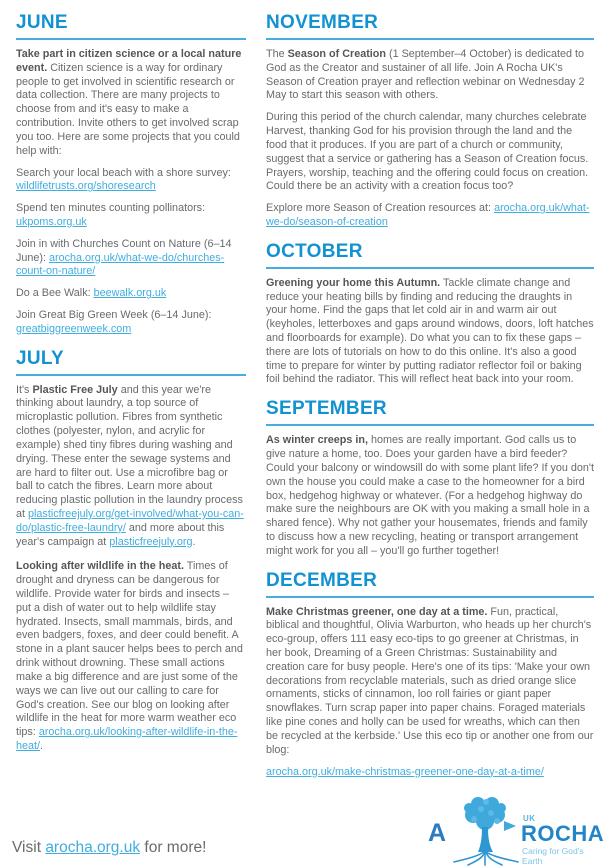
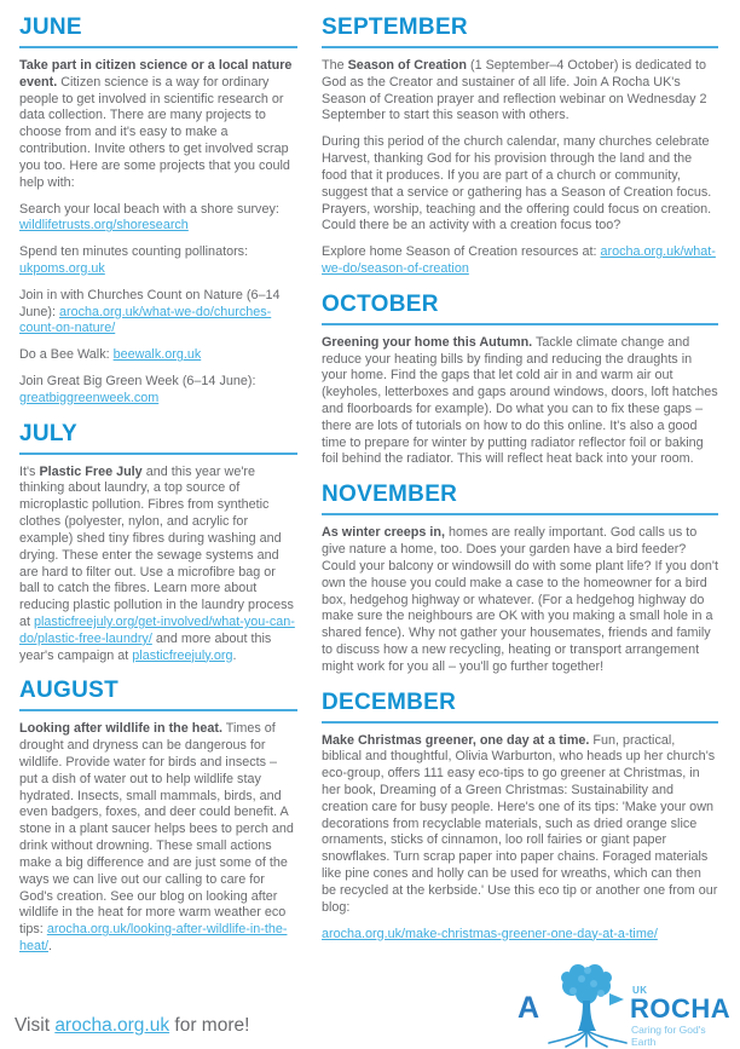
  JUNE
  Take part in citizen science or a local nature event. Citizen science is a way for ordinary people to get involved in scientific research or data collection. There are many projects to choose from and it's easy to make a contribution. Invite others to get involved scrap you too. Here are some projects that you could help with:
  Search your local beach with a shore survey: wildlifetrusts.org/shoresearch
  Spend ten minutes counting pollinators: ukpoms.org.uk
  Join in with Churches Count on Nature (6–14 June): arocha.org.uk/what-we-do/churches-count-on-nature/
  Do a Bee Walk: beewalk.org.uk
  Join Great Big Green Week (6–14 June): greatbiggreenweek.com
  JULY
  It's Plastic Free July and this year we're thinking about laundry, a top source of microplastic pollution. Fibres from synthetic clothes (polyester, nylon, and acrylic for example) shed tiny fibres during washing and drying. These enter the sewage systems and are hard to filter out. Use a microfibre bag or ball to catch the fibres. Learn more about reducing plastic pollution in the laundry process at plasticfreejuly.org/get-involved/what-you-can-do/plastic-free-laundry/ and more about this year's campaign at plasticfreejuly.org.
+ AUGUST
  Looking after wildlife in the heat. Times of drought and dryness can be dangerous for wildlife. Provide water for birds and insects – put a dish of water out to help wildlife stay hydrated. Insects, small mammals, birds, and even badgers, foxes, and deer could benefit. A stone in a plant saucer helps bees to perch and drink without drowning. These small actions make a big difference and are just some of the ways we can live out our calling to care for God's creation. See our blog on looking after wildlife in the heat for more warm weather eco tips: arocha.org.uk/looking-after-wildlife-in-the-heat/.
- NOVEMBER
+ SEPTEMBER
- The Season of Creation (1 September–4 October) is dedicated to God as the Creator and sustainer of all life. Join A Rocha UK's Season of Creation prayer and reflection webinar on Wednesday 2 May to start this season with others.
+ The Season of Creation (1 September–4 October) is dedicated to God as the Creator and sustainer of all life. Join A Rocha UK's Season of Creation prayer and reflection webinar on Wednesday 2 September to start this season with others.
  During this period of the church calendar, many churches celebrate Harvest, thanking God for his provision through the land and the food that it produces. If you are part of a church or community, suggest that a service or gathering has a Season of Creation focus. Prayers, worship, teaching and the offering could focus on creation. Could there be an activity with a creation focus too?
- Explore more Season of Creation resources at: arocha.org.uk/what-we-do/season-of-creation
+ Explore home Season of Creation resources at: arocha.org.uk/what-we-do/season-of-creation
  OCTOBER
  Greening your home this Autumn. Tackle climate change and reduce your heating bills by finding and reducing the draughts in your home. Find the gaps that let cold air in and warm air out (keyholes, letterboxes and gaps around windows, doors, loft hatches and floorboards for example). Do what you can to fix these gaps – there are lots of tutorials on how to do this online. It's also a good time to prepare for winter by putting radiator reflector foil or baking foil behind the radiator. This will reflect heat back into your room.
- SEPTEMBER
+ NOVEMBER
  As winter creeps in, homes are really important. God calls us to give nature a home, too. Does your garden have a bird feeder? Could your balcony or windowsill do with some plant life? If you don't own the house you could make a case to the homeowner for a bird box, hedgehog highway or whatever. (For a hedgehog highway do make sure the neighbours are OK with you making a small hole in a shared fence). Why not gather your housemates, friends and family to discuss how a new recycling, heating or transport arrangement might work for you all – you'll go further together!
  DECEMBER
  Make Christmas greener, one day at a time. Fun, practical, biblical and thoughtful, Olivia Warburton, who heads up her church's eco-group, offers 111 easy eco-tips to go greener at Christmas, in her book, Dreaming of a Green Christmas: Sustainability and creation care for busy people. Here's one of its tips: 'Make your own decorations from recyclable materials, such as dried orange slice ornaments, sticks of cinnamon, loo roll fairies or giant paper snowflakes. Turn scrap paper into paper chains. Foraged materials like pine cones and holly can be used for wreaths, which can then be recycled at the kerbside.' Use this eco tip or another one from our blog:
  arocha.org.uk/make-christmas-greener-one-day-at-a-time/
  Visit arocha.org.uk for more!
  A
  UK
  ROCHA
  Caring for God's Earth
